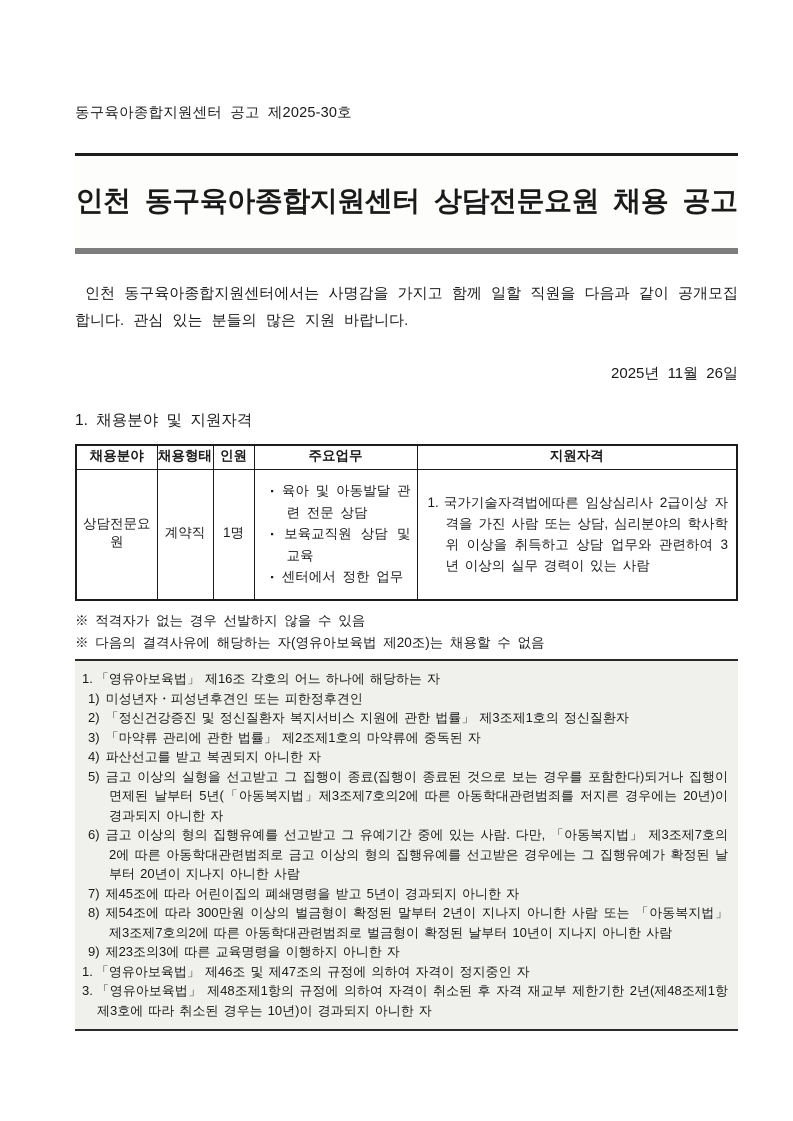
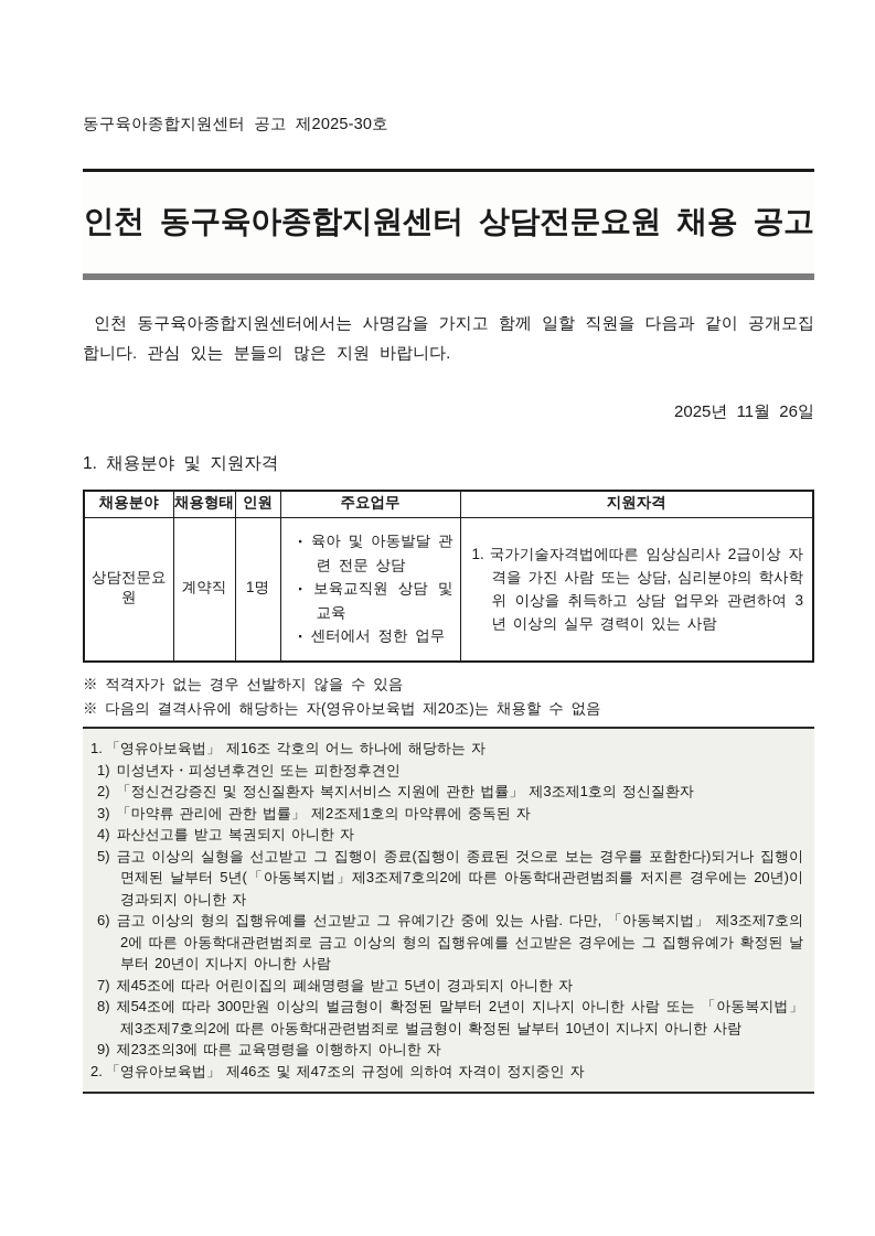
  동구육아종합지원센터 공고 제2025-30호
  인천 동구육아종합지원센터 상담전문요원 채용 공고
  인천 동구육아종합지원센터에서는 사명감을 가지고 함께 일할 직원을 다음과 같이 공개모집합니다. 관심 있는 분들의 많은 지원 바랍니다.
  2025년 11월 26일
  1. 채용분야 및 지원자격
  채용분야	채용형태	인원	주요업무	지원자격
  상담전문요원	계약직	1명	▪ 육아 및 아동발달 관련 전문 상담 ▪ 보육교직원 상담 및 교육 ▪ 센터에서 정한 업무	1. 국가기술자격법에따른 임상심리사 2급이상 자격을 가진 사람 또는 상담, 심리분야의 학사학위 이상을 취득하고 상담 업무와 관련하여 3년 이상의 실무 경력이 있는 사람
  ※ 적격자가 없는 경우 선발하지 않을 수 있음
  ※ 다음의 결격사유에 해당하는 자(영유아보육법 제20조)는 채용할 수 없음
  1. 「영유아보육법」 제16조 각호의 어느 하나에 해당하는 자
  1) 미성년자・피성년후견인 또는 피한정후견인
  2) 「정신건강증진 및 정신질환자 복지서비스 지원에 관한 법률」 제3조제1호의 정신질환자
  3) 「마약류 관리에 관한 법률」 제2조제1호의 마약류에 중독된 자
  4) 파산선고를 받고 복권되지 아니한 자
  5) 금고 이상의 실형을 선고받고 그 집행이 종료(집행이 종료된 것으로 보는 경우를 포함한다)되거나 집행이 면제된 날부터 5년(「아동복지법」제3조제7호의2에 따른 아동학대관련범죄를 저지른 경우에는 20년)이 경과되지 아니한 자
  6) 금고 이상의 형의 집행유예를 선고받고 그 유예기간 중에 있는 사람. 다만, 「아동복지법」 제3조제7호의2에 따른 아동학대관련범죄로 금고 이상의 형의 집행유예를 선고받은 경우에는 그 집행유예가 확정된 날부터 20년이 지나지 아니한 사람
  7) 제45조에 따라 어린이집의 폐쇄명령을 받고 5년이 경과되지 아니한 자
  8) 제54조에 따라 300만원 이상의 벌금형이 확정된 말부터 2년이 지나지 아니한 사람 또는 「아동복지법」 제3조제7호의2에 따른 아동학대관련범죄로 벌금형이 확정된 날부터 10년이 지나지 아니한 사람
  9) 제23조의3에 따른 교육명령을 이행하지 아니한 자
- 1. 「영유아보육법」 제46조 및 제47조의 규정에 의하여 자격이 정지중인 자
+ 2. 「영유아보육법」 제46조 및 제47조의 규정에 의하여 자격이 정지중인 자
- 3. 「영유아보육법」 제48조제1항의 규정에 의하여 자격이 취소된 후 자격 재교부 제한기한 2년(제48조제1항제3호에 따라 취소된 경우는 10년)이 경과되지 아니한 자
